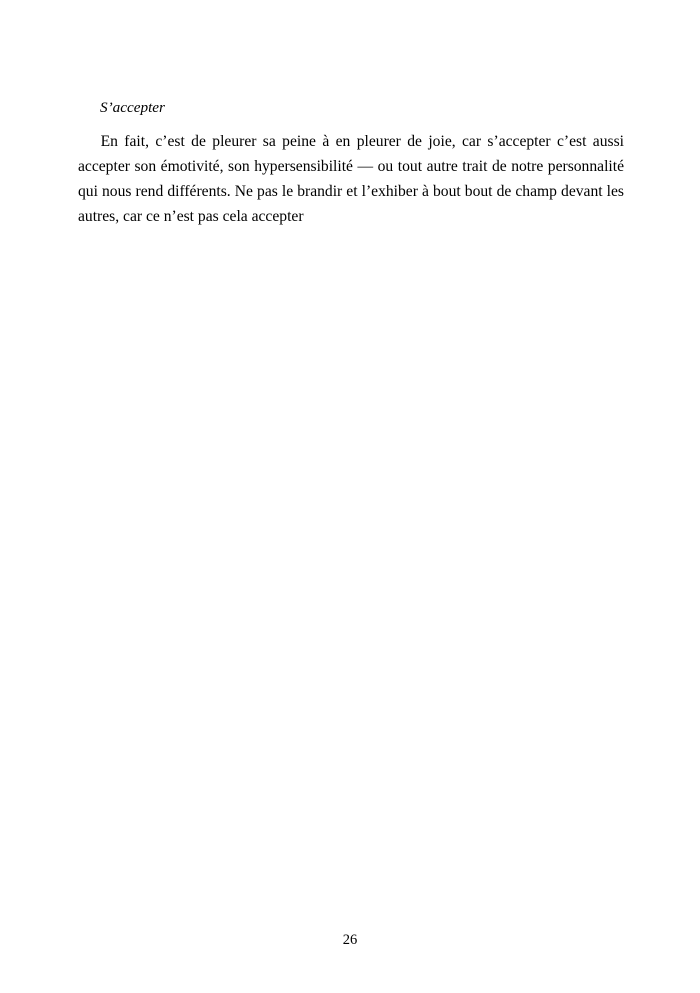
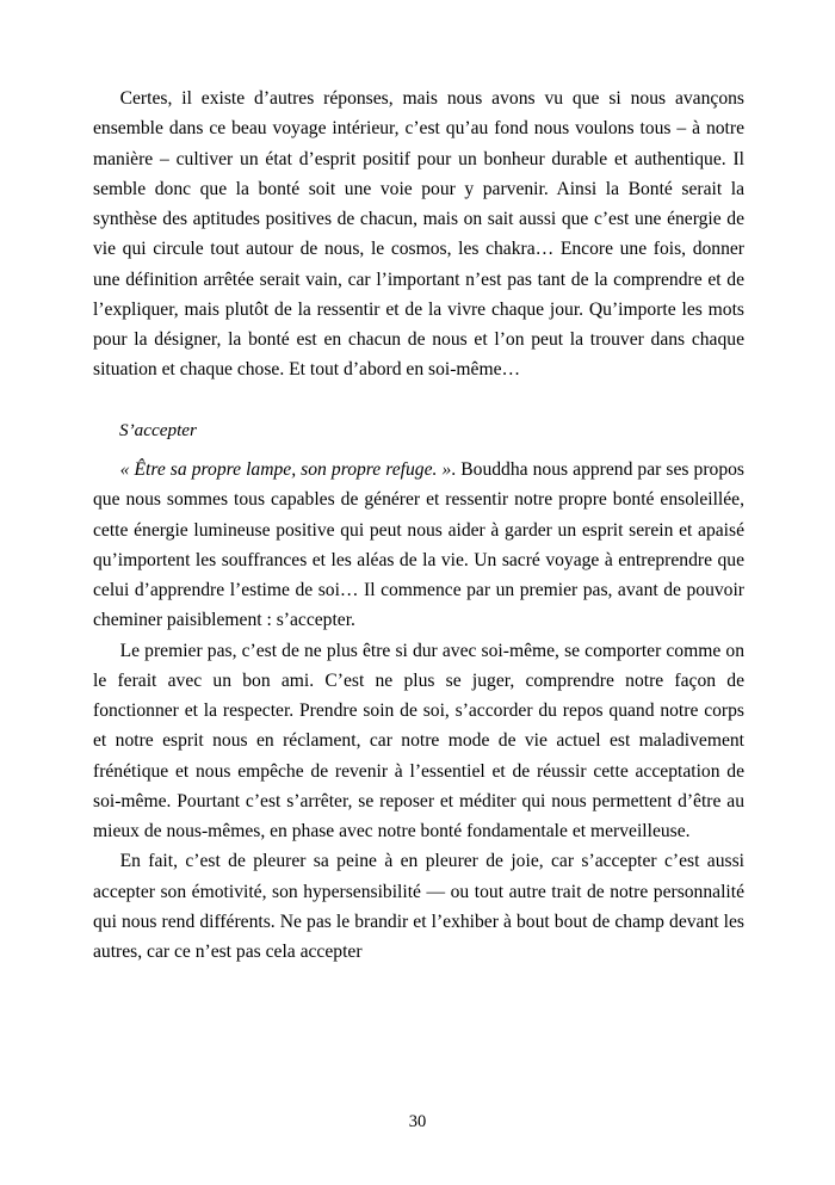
+ Certes, il existe d’autres réponses, mais nous avons vu que si nous avançons ensemble dans ce beau voyage intérieur, c’est qu’au fond nous voulons tous – à notre manière – cultiver un état d’esprit positif pour un bonheur durable et authentique. Il semble donc que la bonté soit une voie pour y parvenir. Ainsi la Bonté serait la synthèse des aptitudes positives de chacun, mais on sait aussi que c’est une énergie de vie qui circule tout autour de nous, le cosmos, les chakra… Encore une fois, donner une définition arrêtée serait vain, car l’important n’est pas tant de la comprendre et de l’expliquer, mais plutôt de la ressentir et de la vivre chaque jour. Qu’importe les mots pour la désigner, la bonté est en chacun de nous et l’on peut la trouver dans chaque situation et chaque chose. Et tout d’abord en soi-même…
  S’accepter
+ « Être sa propre lampe, son propre refuge. ». Bouddha nous apprend par ses propos que nous sommes tous capables de générer et ressentir notre propre bonté ensoleillée, cette énergie lumineuse positive qui peut nous aider à garder un esprit serein et apaisé qu’importent les souffrances et les aléas de la vie. Un sacré voyage à entreprendre que celui d’apprendre l’estime de soi… Il commence par un premier pas, avant de pouvoir cheminer paisiblement : s’accepter.
+ Le premier pas, c’est de ne plus être si dur avec soi-même, se comporter comme on le ferait avec un bon ami. C’est ne plus se juger, comprendre notre façon de fonctionner et la respecter. Prendre soin de soi, s’accorder du repos quand notre corps et notre esprit nous en réclament, car notre mode de vie actuel est maladivement frénétique et nous empêche de revenir à l’essentiel et de réussir cette acceptation de soi-même. Pourtant c’est s’arrêter, se reposer et méditer qui nous permettent d’être au mieux de nous-mêmes, en phase avec notre bonté fondamentale et merveilleuse.
  En fait, c’est de pleurer sa peine à en pleurer de joie, car s’accepter c’est aussi accepter son émotivité, son hypersensibilité — ou tout autre trait de notre personnalité qui nous rend différents. Ne pas le brandir et l’exhiber à bout bout de champ devant les autres, car ce n’est pas cela accepter
- 26
+ 30
